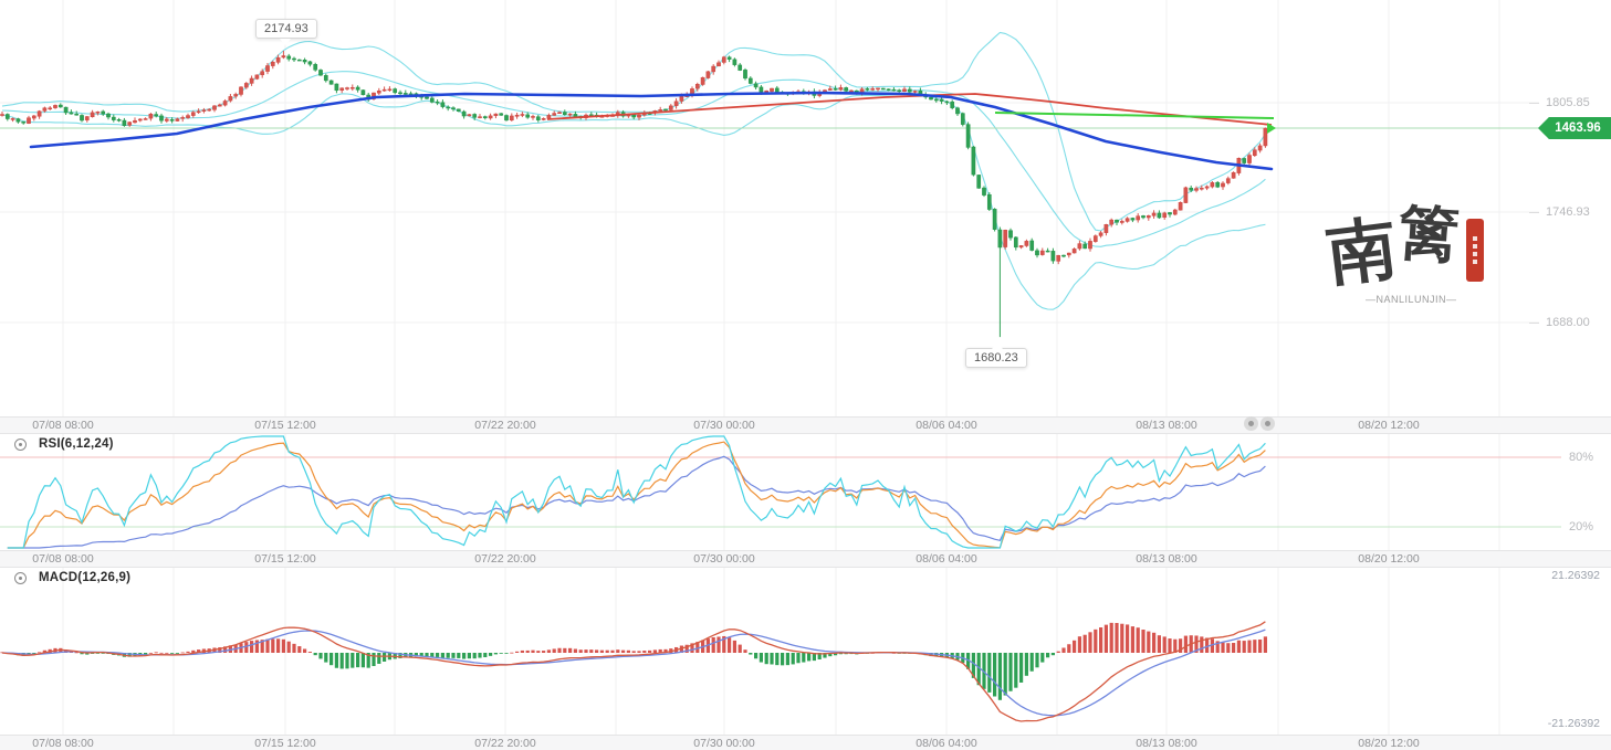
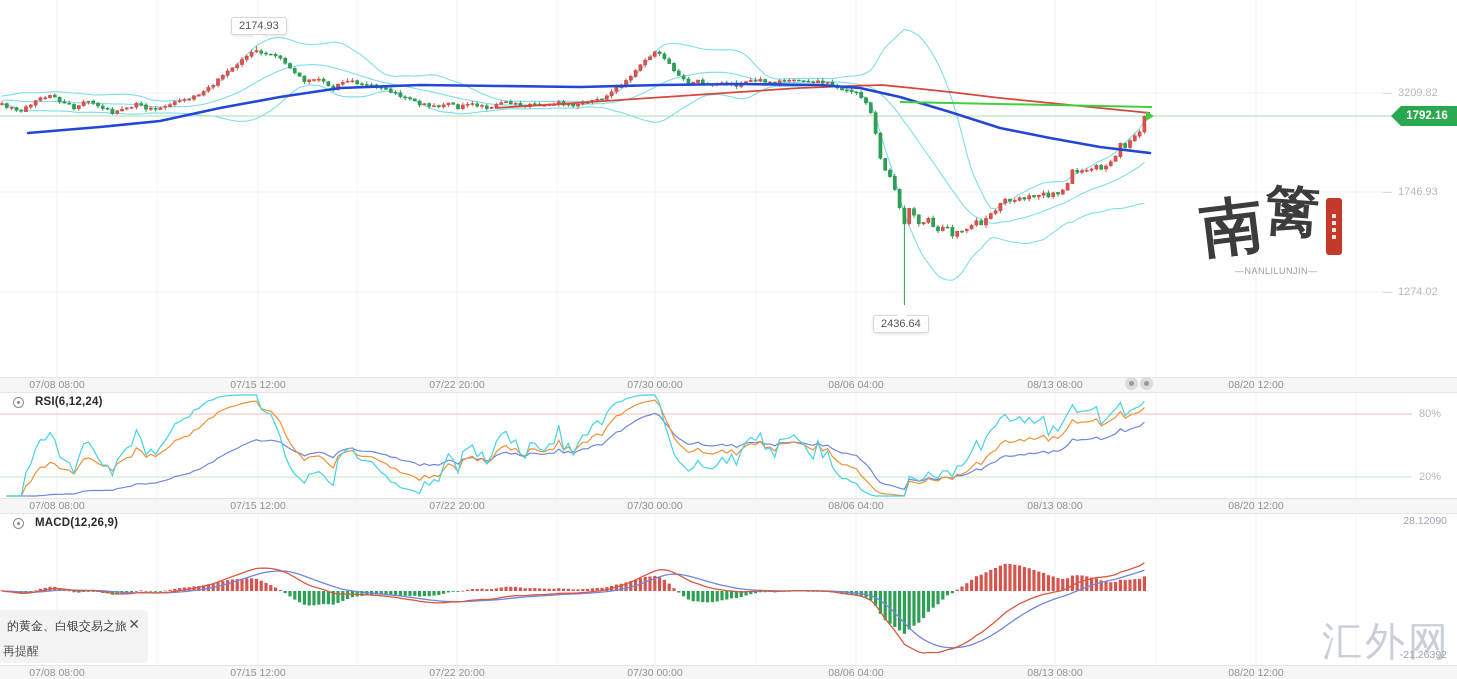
  2174.93
- 1680.23
+ 2436.64
- 1805.85
+ 3209.82
  1746.93
- 1688.00
+ 1274.02
- 1463.96
+ 1792.16
  —NANLILUNJIN—
  07/08 08:00
  07/15 12:00
  07/22 20:00
  07/30 00:00
  08/06 04:00
  08/13 08:00
  08/20 12:00
  RSI(6,12,24)
  80%
  20%
  07/08 08:00
  07/15 12:00
  07/22 20:00
  07/30 00:00
  08/06 04:00
  08/13 08:00
  08/20 12:00
  MACD(12,26,9)
- 21.26392
+ 28.12090
  -21.26392
  07/08 08:00
  07/15 12:00
  07/22 20:00
  07/30 00:00
  08/06 04:00
  08/13 08:00
  08/20 12:00
+ 汇外网
+ 的黄金、白银交易之旅
+ ✕
+ 再提醒
